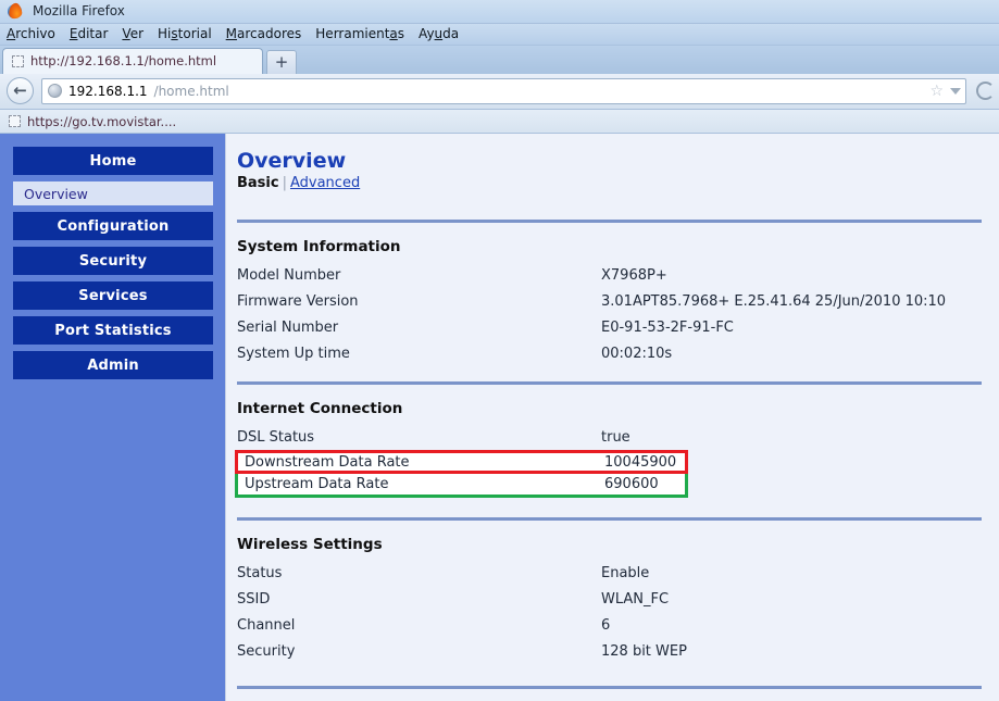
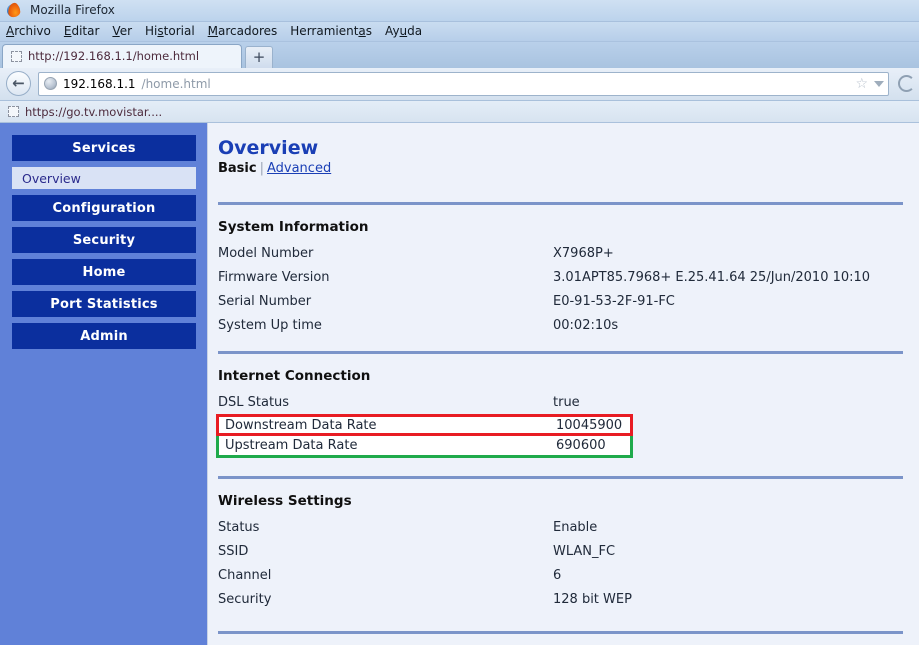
  Mozilla Firefox
  Archivo
  Editar
  Ver
  Historial
  Marcadores
  Herramientas
  Ayuda
  http://192.168.1.1/home.html
  +
  ←
  192.168.1.1
  /home.html
  ☆
  https://go.tv.movistar....
- Home
+ Services
  Overview
  Configuration
  Security
- Services
+ Home
  Port Statistics
  Admin
  Overview
  Basic
  |
  Advanced
  System Information
  Model Number
  X7968P+
  Firmware Version
  3.01APT85.7968+ E.25.41.64 25/Jun/2010 10:10
  Serial Number
  E0-91-53-2F-91-FC
  System Up time
  00:02:10s
  Internet Connection
  DSL Status
  true
  Downstream Data Rate
  10045900
  Upstream Data Rate
  690600
  Wireless Settings
  Status
  Enable
  SSID
  WLAN_FC
  Channel
  6
  Security
  128 bit WEP
